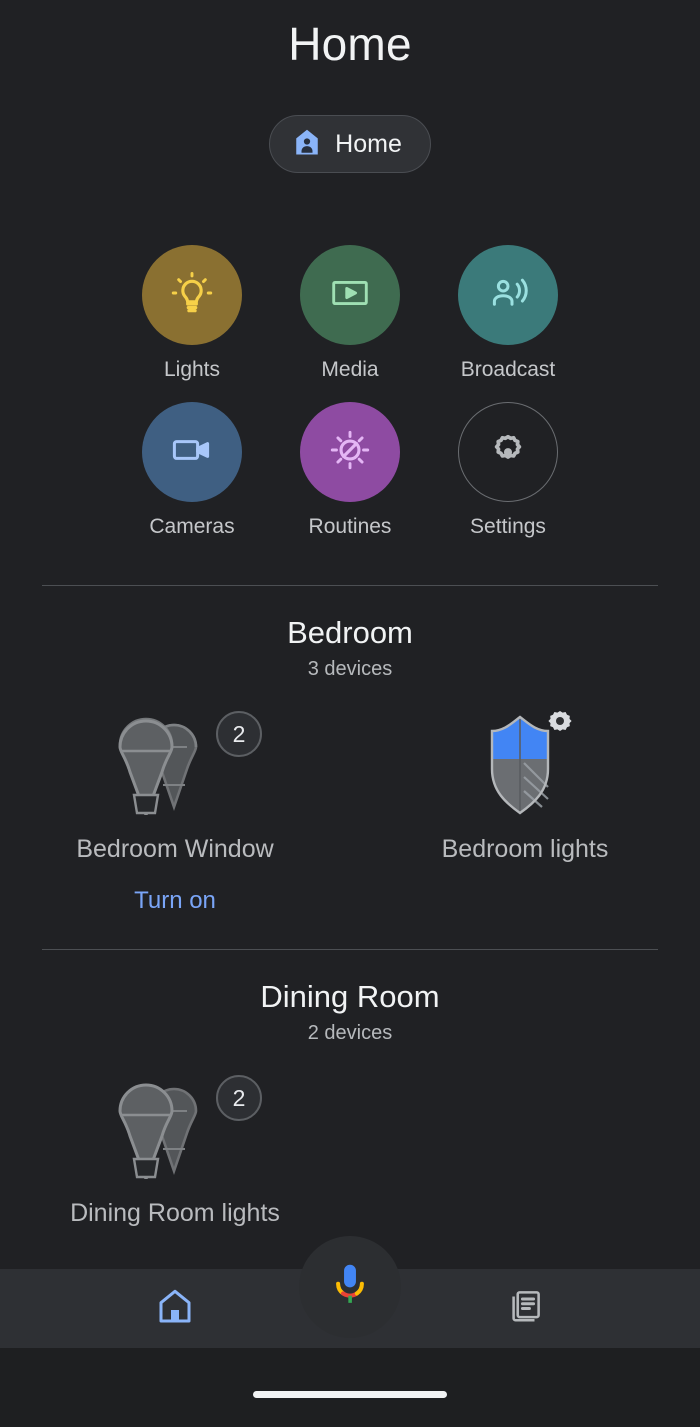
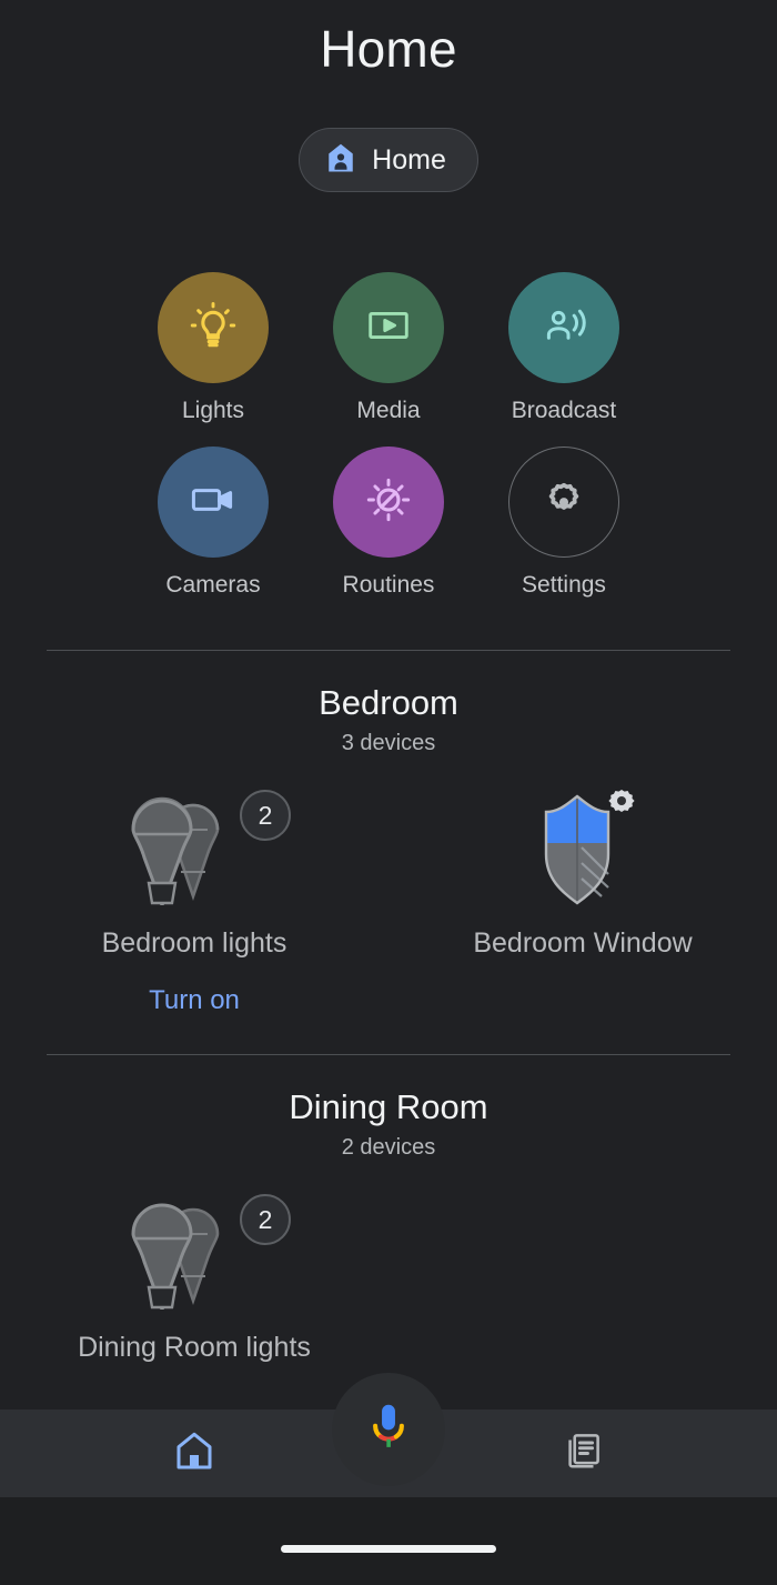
  Home
  Home
  Lights
  Media
  Broadcast
  Cameras
  Routines
  Settings
  Bedroom
  3 devices
  2
- Bedroom Window
+ Bedroom lights
  Turn on
- Bedroom lights
+ Bedroom Window
  Dining Room
  2 devices
  2
  Dining Room lights
